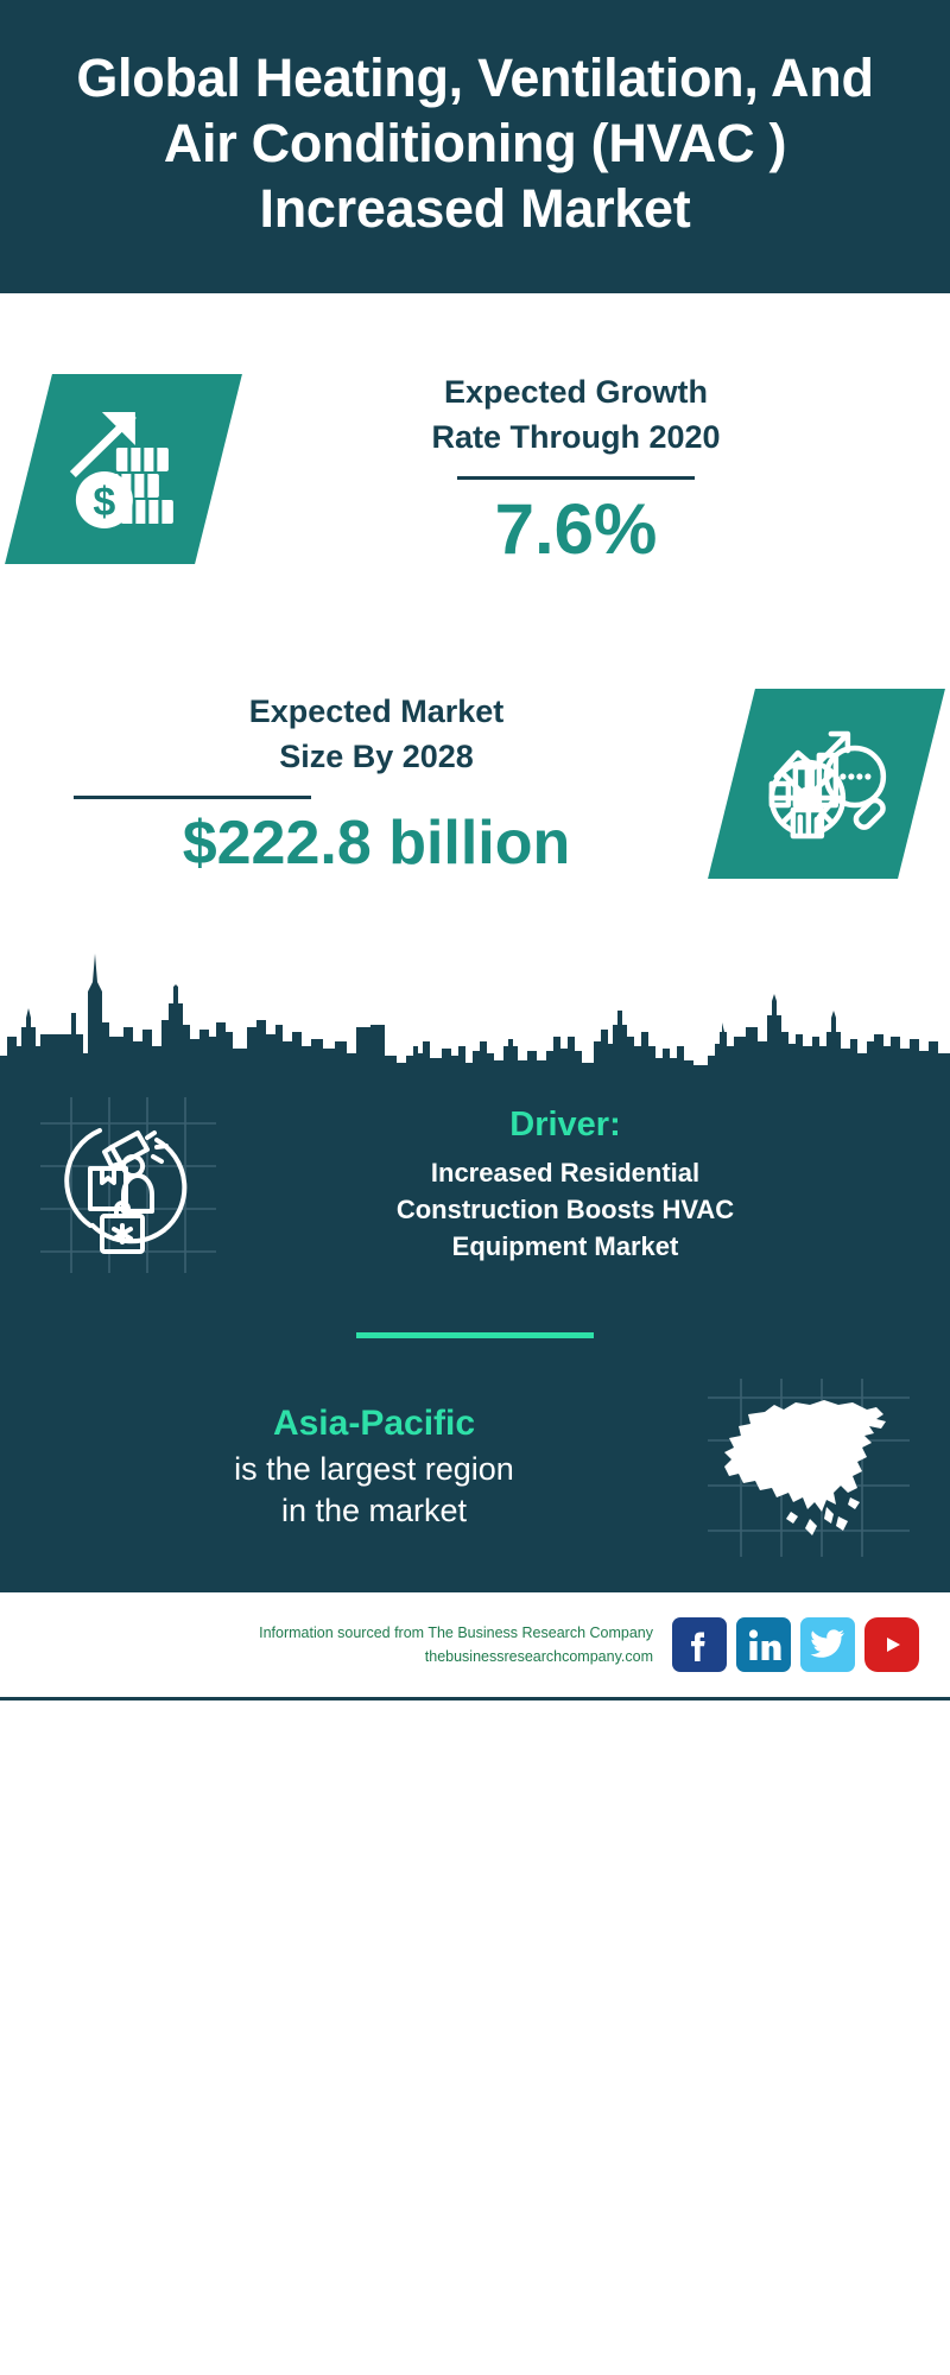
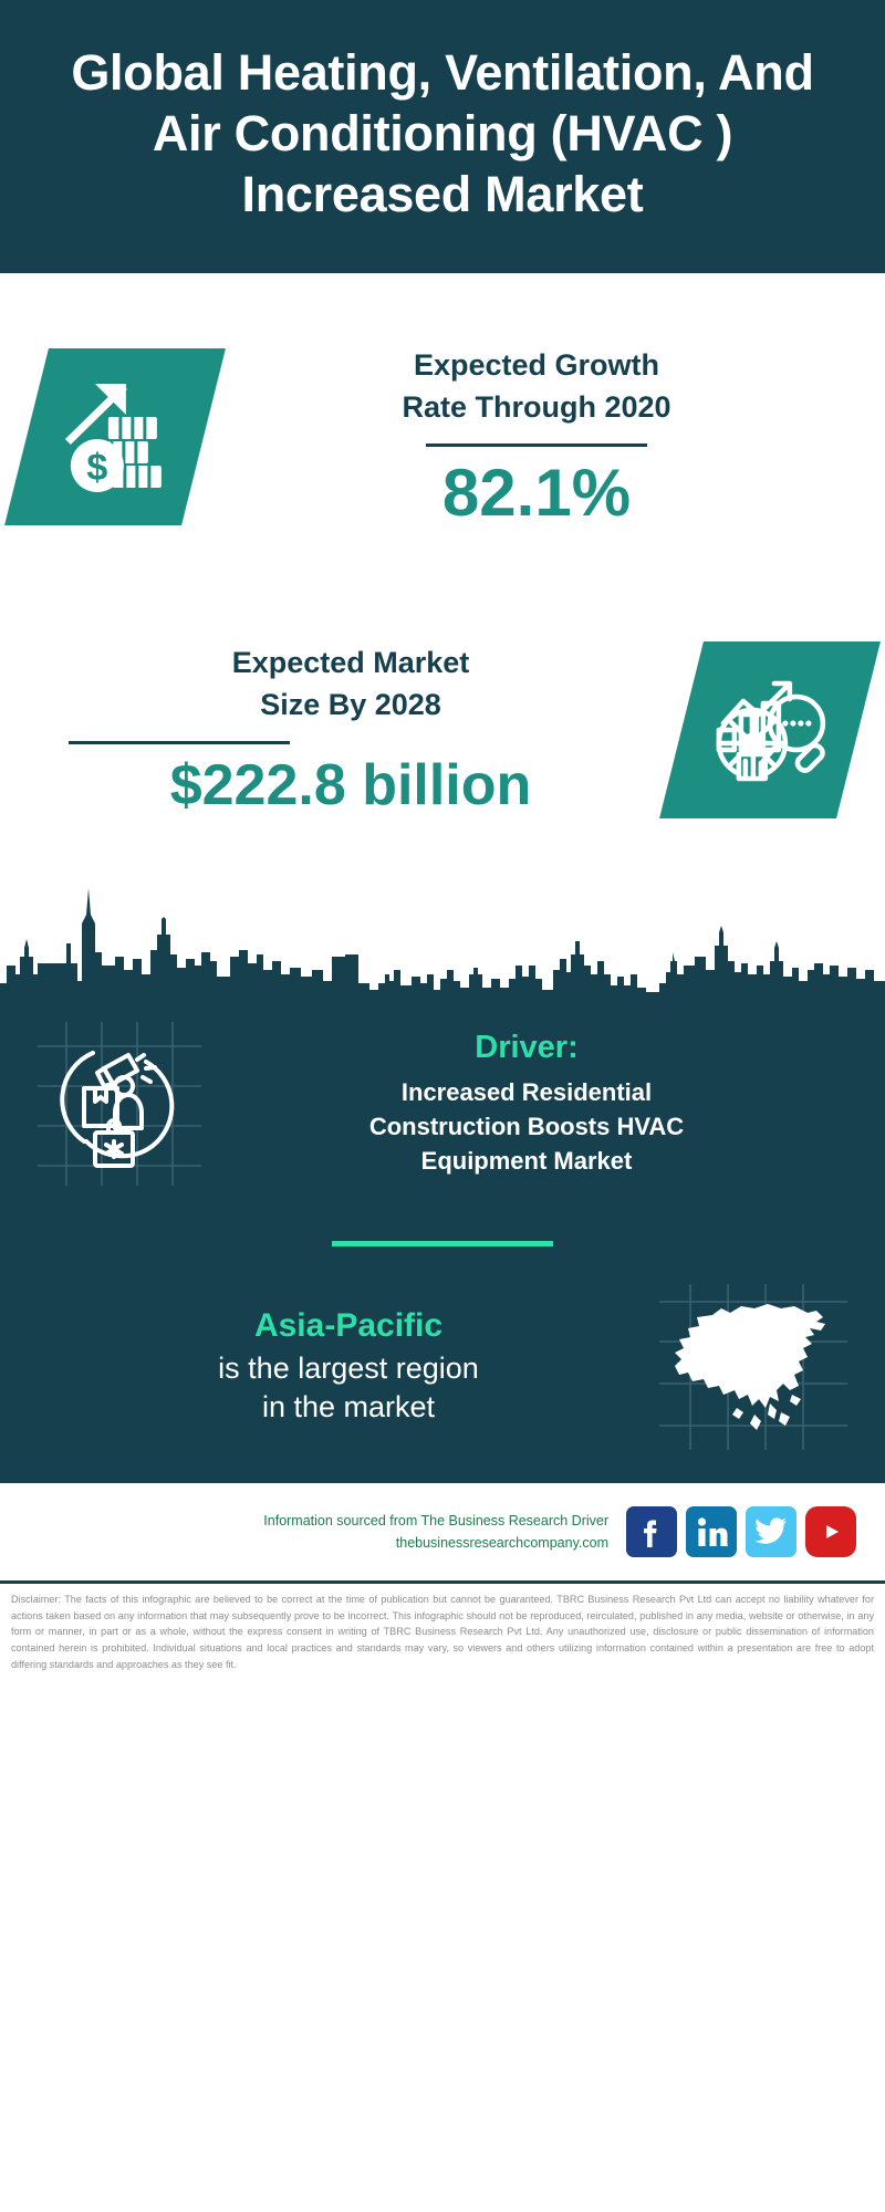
  Global Heating, Ventilation, And Air Conditioning (HVAC ) Increased Market
  Expected Growth
  Rate Through 2020
- 7.6%
+ 82.1%
  Expected Market
  Size By 2028
  $222.8 billion
  Driver:
  Increased Residential
  Construction Boosts HVAC
  Equipment Market
  Asia-Pacific
  is the largest region
  in the market
- Information sourced from The Business Research Company
+ Information sourced from The Business Research Driver
  thebusinessresearchcompany.com
+ Disclaimer: The facts of this infographic are believed to be correct at the time of publication but cannot be guaranteed. TBRC Business Research Pvt Ltd can accept no liability whatever for actions taken based on any information that may subsequently prove to be incorrect. This infographic should not be reproduced, reirculated, published in any media, website or otherwise, in any form or manner, in part or as a whole, without the express consent in writing of TBRC Business Research Pvt Ltd. Any unauthorized use, disclosure or public dissemination of information contained herein is prohibited. Individual situations and local practices and standards may vary, so viewers and others utilizing information contained within a presentation are free to adopt differing standards and approaches as they see fit.
